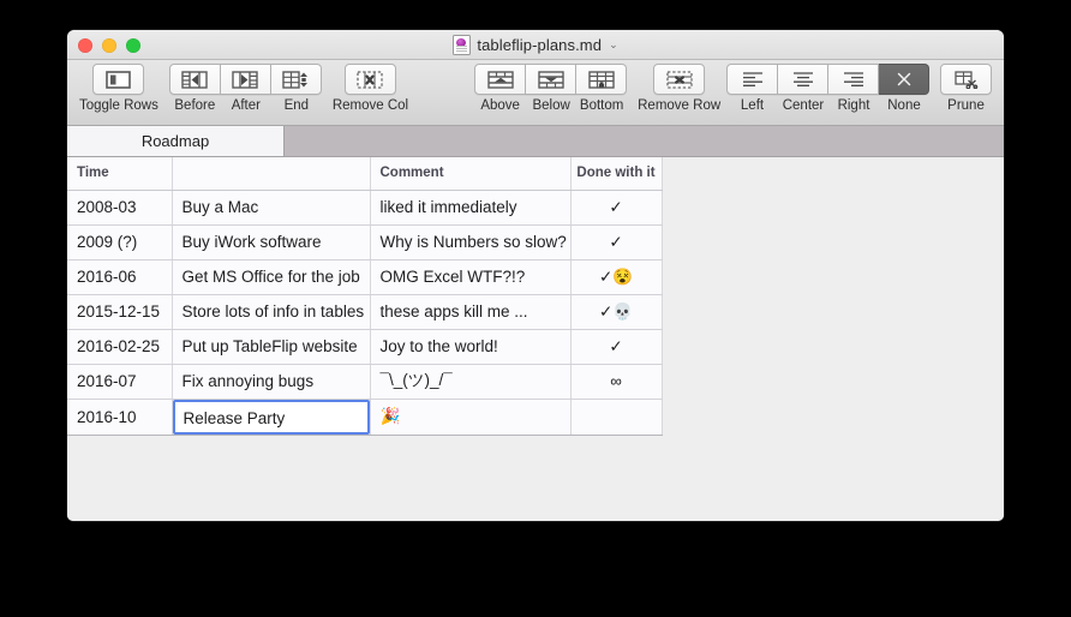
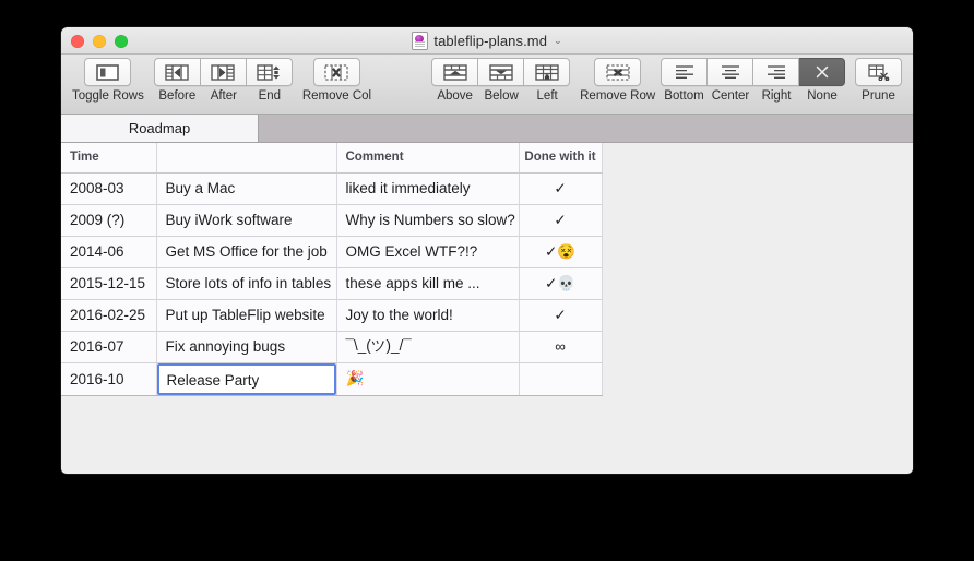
  tableflip-plans.md
  ⌄
  Toggle Rows
  Before
  After
  End
  Remove Col
  Above
  Below
- Bottom
+ Left
  Remove Row
- Left
+ Bottom
  Center
  Right
  None
  Prune
  Roadmap
  Time		Comment	Done with it
  2008-03	Buy a Mac	liked it immediately	✓
  2009 (?)	Buy iWork software	Why is Numbers so slow?	✓
- 2016-06	Get MS Office for the job	OMG Excel WTF?!?	✓😵
+ 2014-06	Get MS Office for the job	OMG Excel WTF?!?	✓😵
  2015-12-15	Store lots of info in tables	these apps kill me ...	✓💀
  2016-02-25	Put up TableFlip website	Joy to the world!	✓
  2016-07	Fix annoying bugs	¯\_(ツ)_/¯	∞
  2016-10	Release Party	🎉
